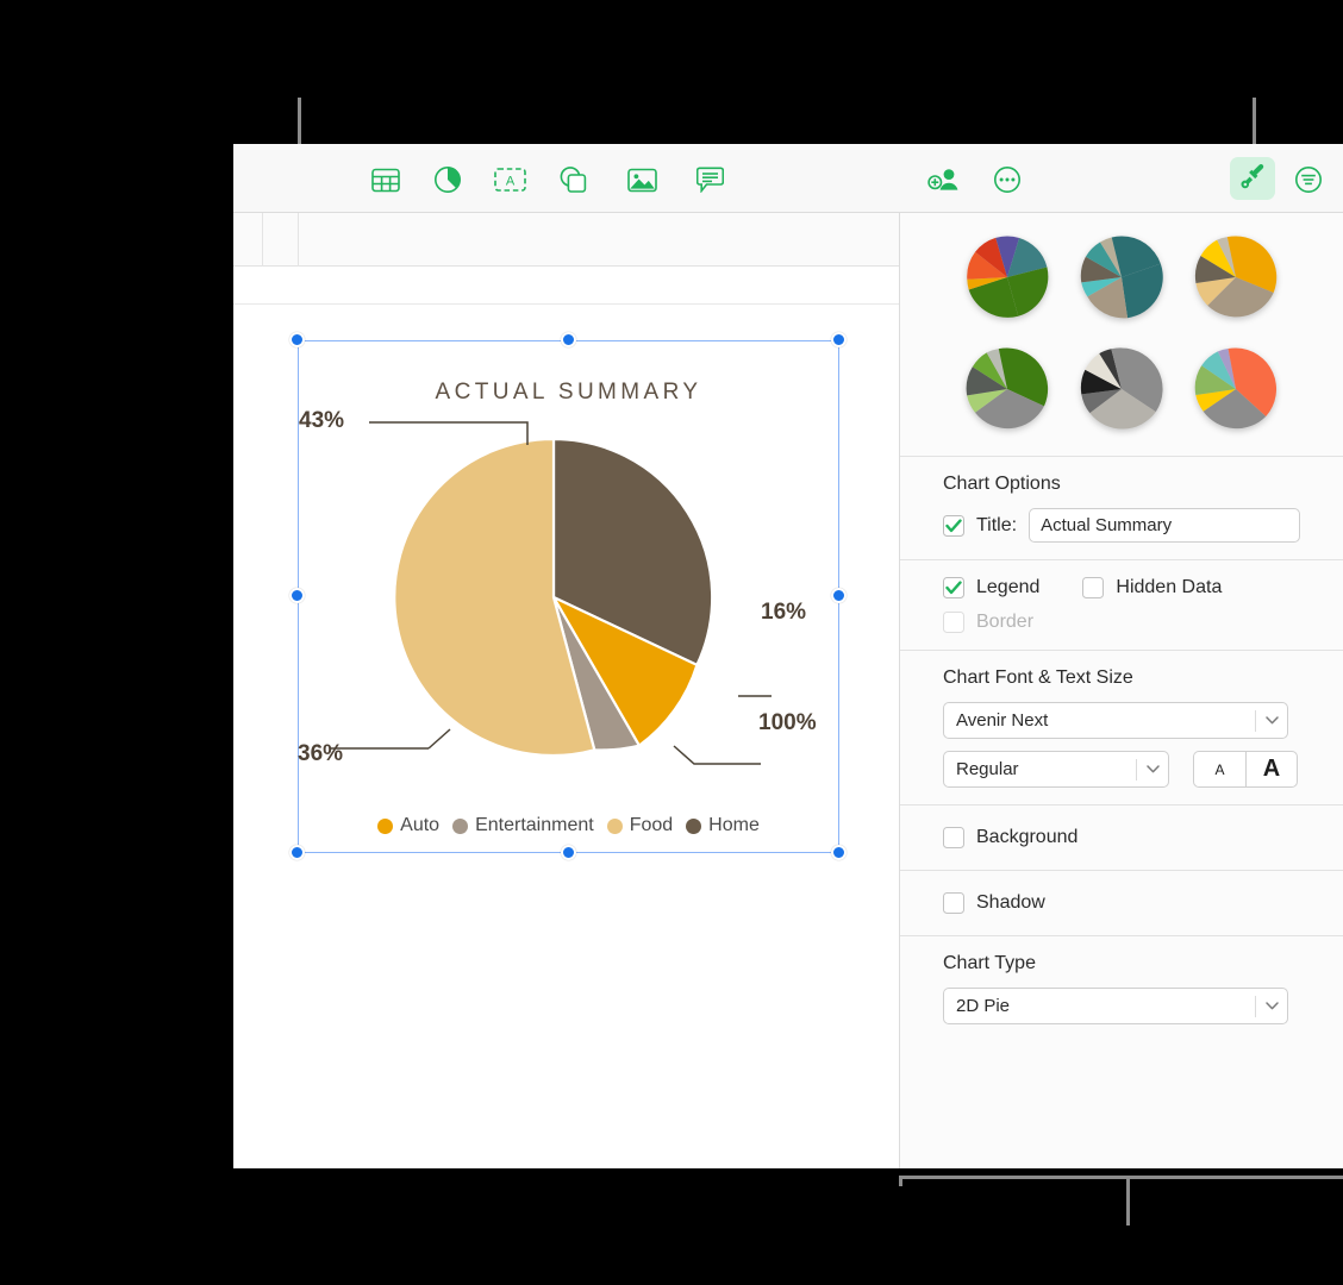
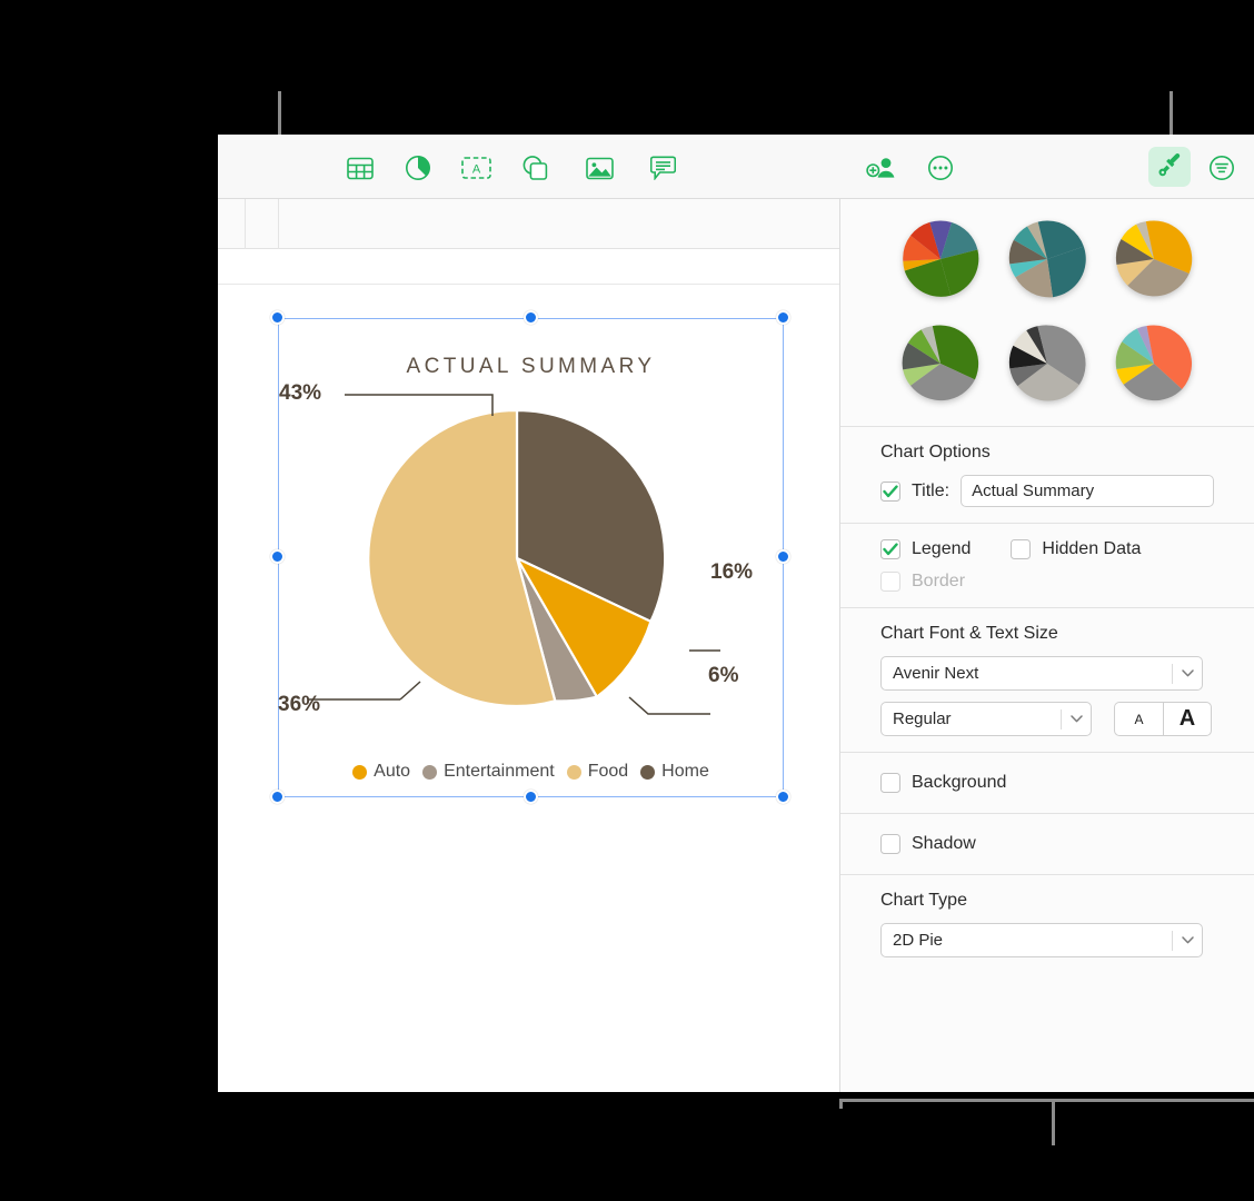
  A
  Chart Options
  Title:
  Actual Summary
  Legend
  Hidden Data
  Border
  Chart Font & Text Size
  Avenir Next
  Regular
  A
  A
  Background
  Shadow
  Chart Type
  2D Pie
  ACTUAL SUMMARY
  43%
  16%
- 100%
+ 6%
  36%
  Auto
  Entertainment
  Food
  Home
